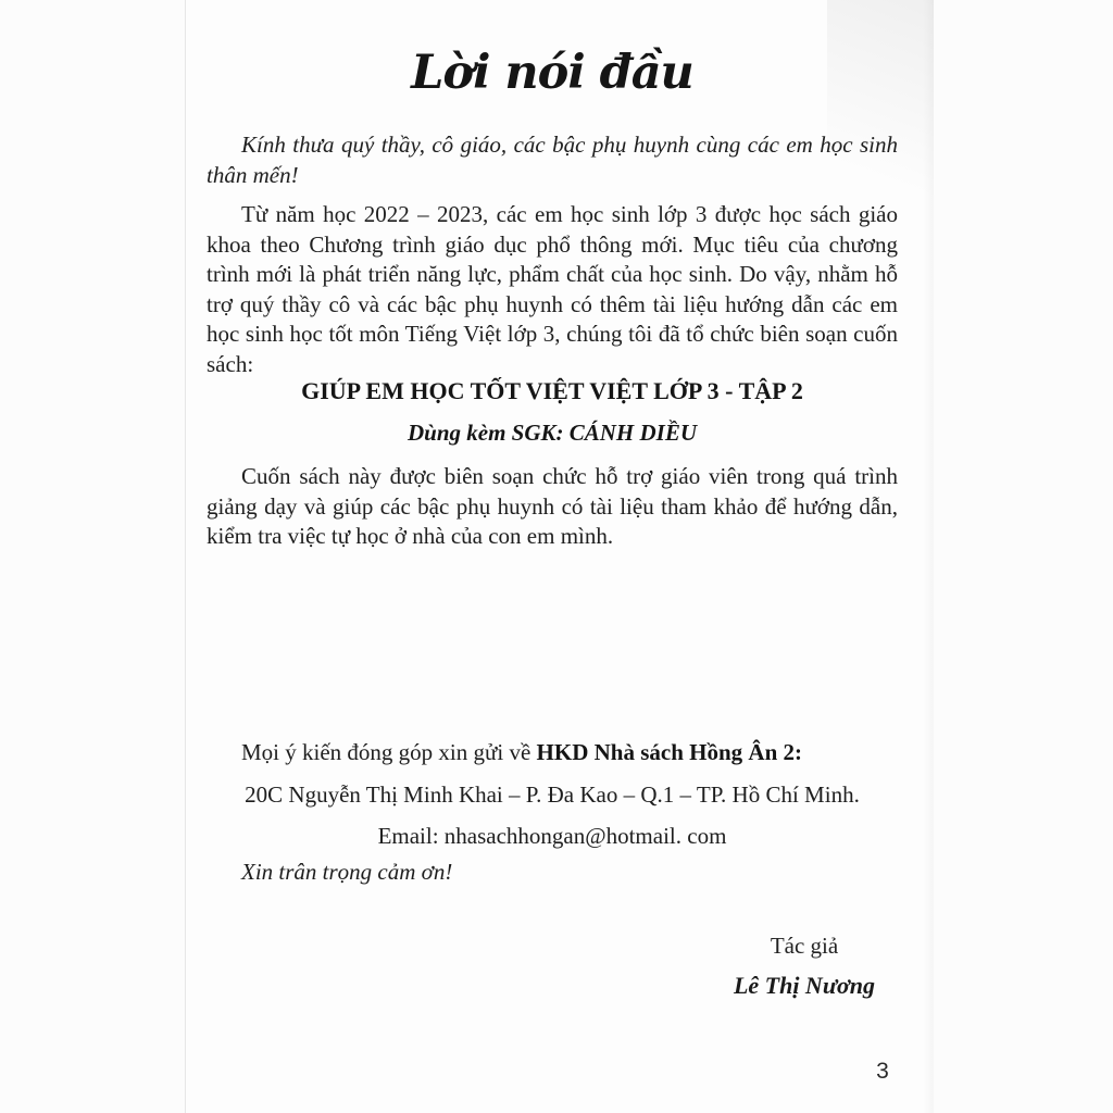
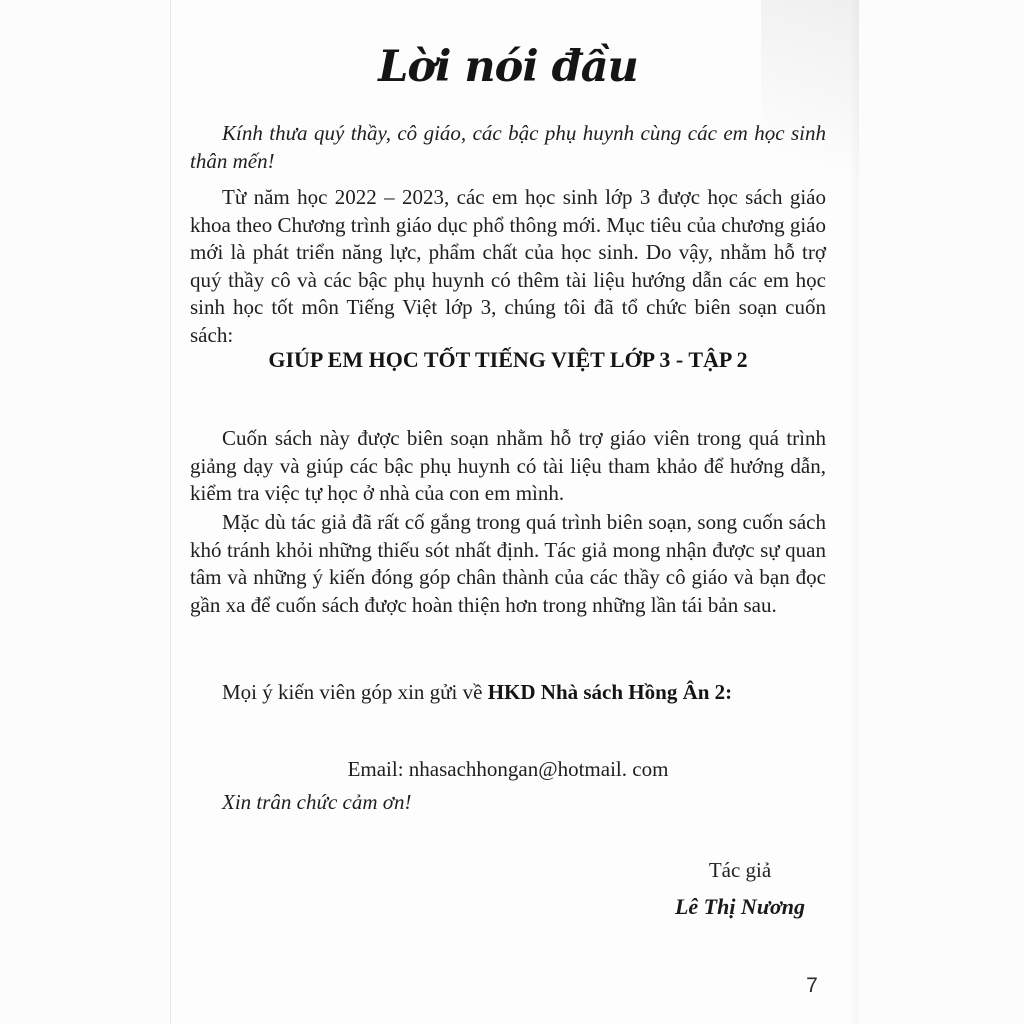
  Lời nói đầu
  Kính thưa quý thầy, cô giáo, các bậc phụ huynh cùng các em học sinh thân mến!
- Từ năm học 2022 – 2023, các em học sinh lớp 3 được học sách giáo khoa theo Chương trình giáo dục phổ thông mới. Mục tiêu của chương trình mới là phát triển năng lực, phẩm chất của học sinh. Do vậy, nhằm hỗ trợ quý thầy cô và các bậc phụ huynh có thêm tài liệu hướng dẫn các em học sinh học tốt môn Tiếng Việt lớp 3, chúng tôi đã tổ chức biên soạn cuốn sách:
+ Từ năm học 2022 – 2023, các em học sinh lớp 3 được học sách giáo khoa theo Chương trình giáo dục phổ thông mới. Mục tiêu của chương giáo mới là phát triển năng lực, phẩm chất của học sinh. Do vậy, nhằm hỗ trợ quý thầy cô và các bậc phụ huynh có thêm tài liệu hướng dẫn các em học sinh học tốt môn Tiếng Việt lớp 3, chúng tôi đã tổ chức biên soạn cuốn sách:
- GIÚP EM HỌC TỐT VIỆT VIỆT LỚP 3 - TẬP 2
+ GIÚP EM HỌC TỐT TIẾNG VIỆT LỚP 3 - TẬP 2
- Dùng kèm SGK: CÁNH DIỀU
- Cuốn sách này được biên soạn chức hỗ trợ giáo viên trong quá trình giảng dạy và giúp các bậc phụ huynh có tài liệu tham khảo để hướng dẫn, kiểm tra việc tự học ở nhà của con em mình.
+ Cuốn sách này được biên soạn nhằm hỗ trợ giáo viên trong quá trình giảng dạy và giúp các bậc phụ huynh có tài liệu tham khảo để hướng dẫn, kiểm tra việc tự học ở nhà của con em mình.
+ Mặc dù tác giả đã rất cố gắng trong quá trình biên soạn, song cuốn sách khó tránh khỏi những thiếu sót nhất định. Tác giả mong nhận được sự quan tâm và những ý kiến đóng góp chân thành của các thầy cô giáo và bạn đọc gần xa để cuốn sách được hoàn thiện hơn trong những lần tái bản sau.
- Mọi ý kiến đóng góp xin gửi về HKD Nhà sách Hồng Ân 2:
+ Mọi ý kiến viên góp xin gửi về HKD Nhà sách Hồng Ân 2:
- 20C Nguyễn Thị Minh Khai – P. Đa Kao – Q.1 – TP. Hồ Chí Minh.
  Email: nhasachhongan@hotmail. com
- Xin trân trọng cảm ơn!
+ Xin trân chức cảm ơn!
  Tác giả
  Lê Thị Nương
- 3
+ 7
